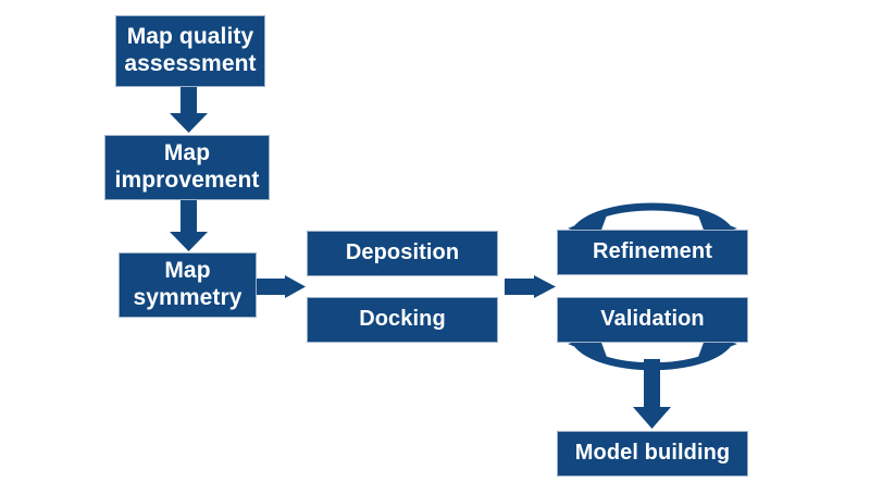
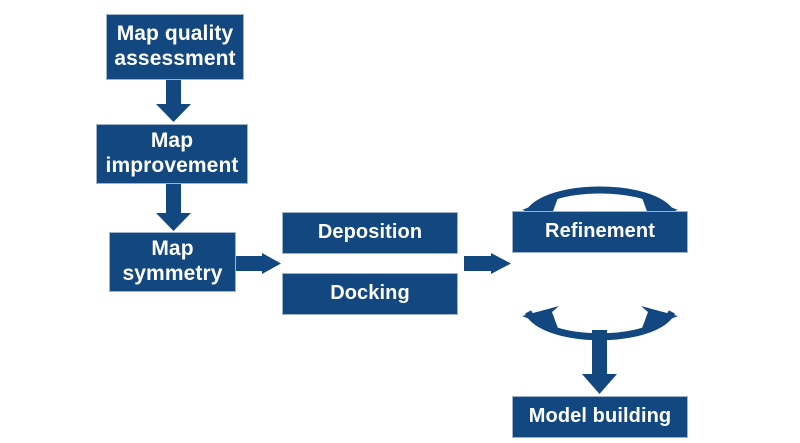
  Map quality
  assessment
  Map
  improvement
  Map
  symmetry
  Deposition
  Docking
  Refinement
- Validation
  Model building
